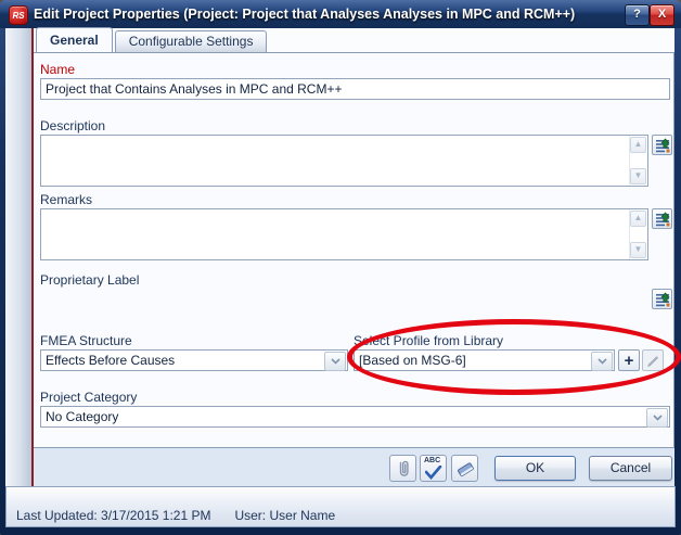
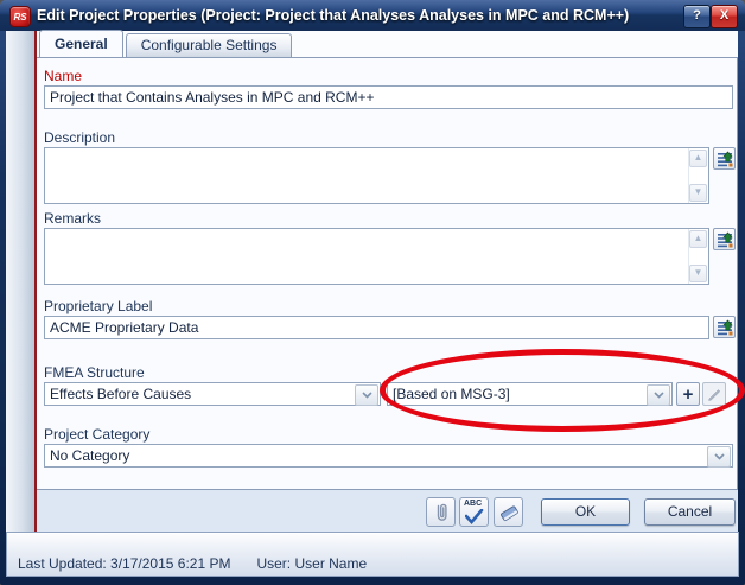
  RS
  Edit Project Properties (Project: Project that Analyses Analyses in MPC and RCM++)
  ?
  X
  General
  Configurable Settings
  Name
  Project that Contains Analyses in MPC and RCM++
  Description
  ▲
  ▼
  Remarks
  ▲
  ▼
  Proprietary Label
+ ACME Proprietary Data
  FMEA Structure
  Effects Before Causes
- Select Profile from Library
- [Based on MSG-6]
+ [Based on MSG-3]
  +
  Project Category
  No Category
  OK
  Cancel
- Last Updated: 3/17/2015 1:21 PM User: User Name
+ Last Updated: 3/17/2015 6:21 PM User: User Name
